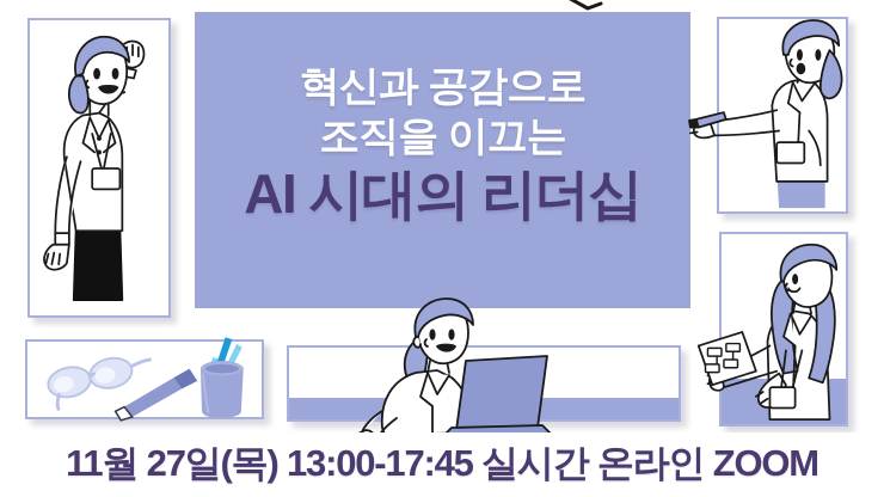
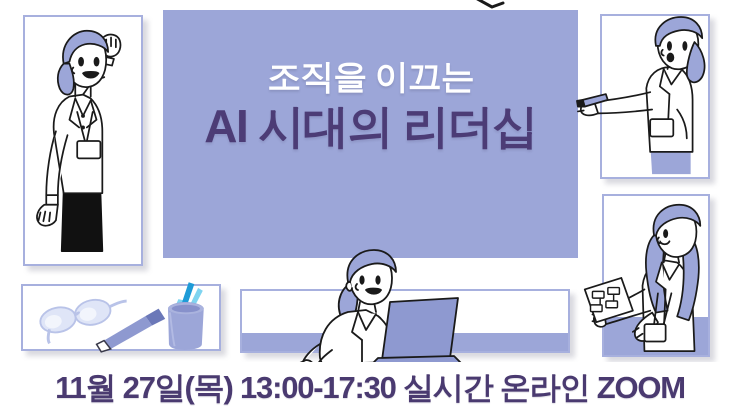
- 혁신과 공감으로
  조직을 이끄는
  AI 시대의 리더십
- 11월 27일(목) 13:00-17:45 실시간 온라인 ZOOM
+ 11월 27일(목) 13:00-17:30 실시간 온라인 ZOOM
